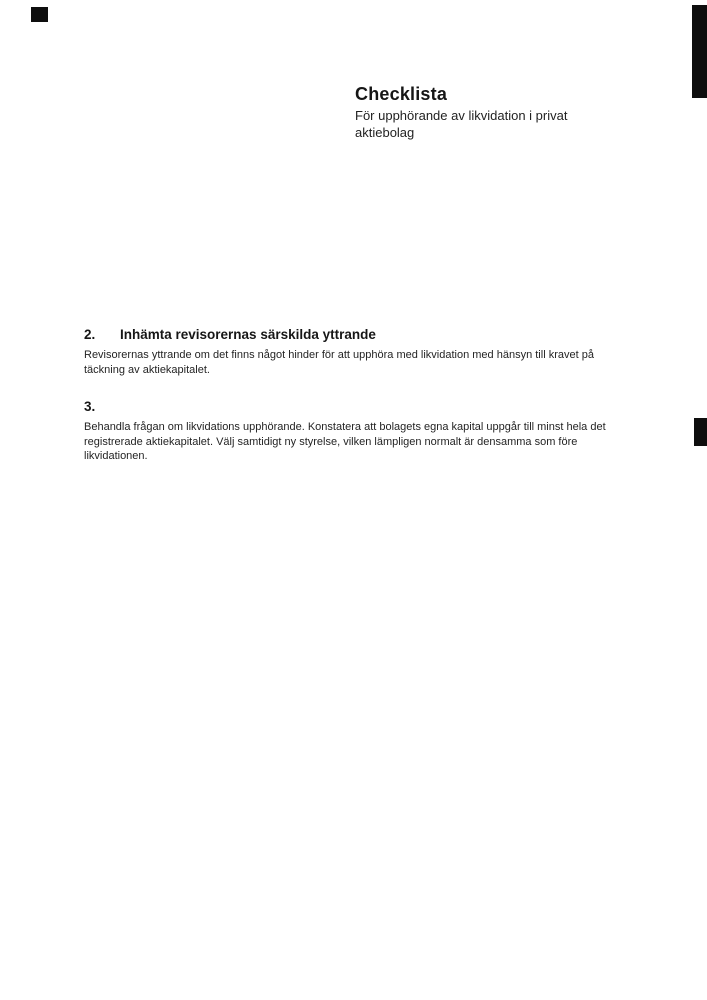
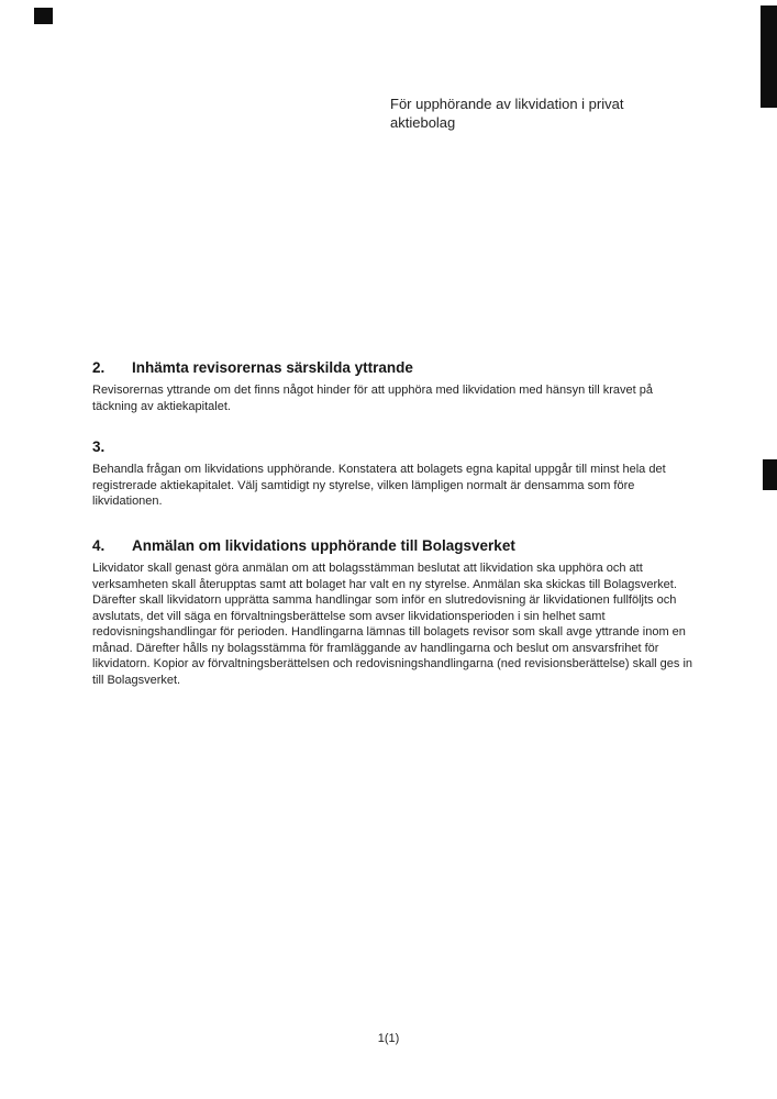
- Checklista
  För upphörande av likvidation i privat aktiebolag
  2.
  Inhämta revisorernas särskilda yttrande
  Revisorernas yttrande om det finns något hinder för att upphöra med likvidation med hänsyn till kravet på täckning av aktiekapitalet.
  3.
  Behandla frågan om likvidations upphörande. Konstatera att bolagets egna kapital uppgår till minst hela det registrerade aktiekapitalet. Välj samtidigt ny styrelse, vilken lämpligen normalt är densamma som före likvidationen.
+ 4.
+ Anmälan om likvidations upphörande till Bolagsverket
+ Likvidator skall genast göra anmälan om att bolagsstämman beslutat att likvidation ska upphöra och att verksamheten skall återupptas samt att bolaget har valt en ny styrelse. Anmälan ska skickas till Bolagsverket. Därefter skall likvidatorn upprätta samma handlingar som inför en slutredovisning är likvidationen fullföljts och avslutats, det vill säga en förvaltningsberättelse som avser likvidationsperioden i sin helhet samt redovisningshandlingar för perioden. Handlingarna lämnas till bolagets revisor som skall avge yttrande inom en månad. Därefter hålls ny bolagsstämma för framläggande av handlingarna och beslut om ansvarsfrihet för likvidatorn. Kopior av förvaltningsberättelsen och redovisningshandlingarna (ned revisionsberättelse) skall ges in till Bolagsverket.
+ 1(1)
